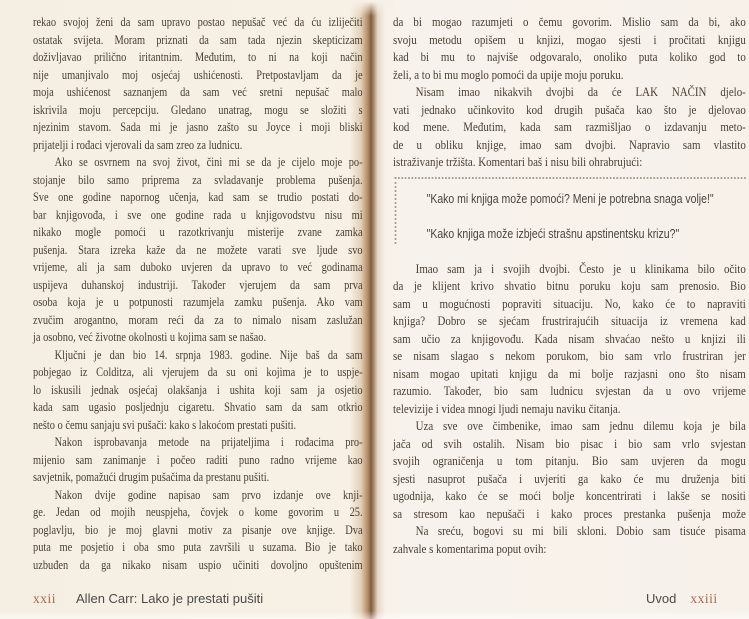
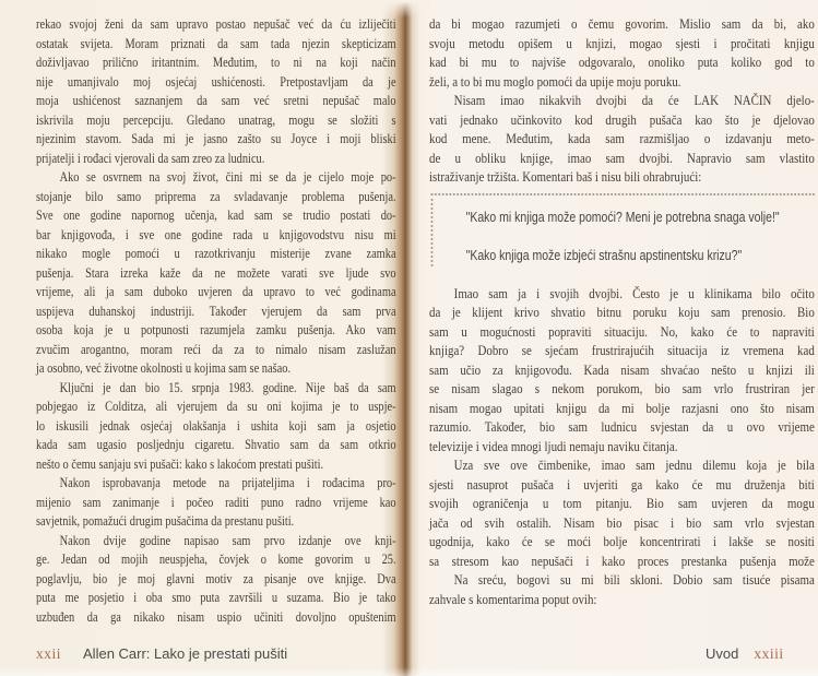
  rekao svojoj ženi da sam upravo postao nepušač već da ću izliječiti
  ostatak svijeta. Moram priznati da sam tada njezin skepticizam
  doživljavao prilično iritantnim. Međutim, to ni na koji način
  nije umanjivalo moj osjećaj ushićenosti. Pretpostavljam da je
  moja ushićenost saznanjem da sam već sretni nepušač malo
  iskrivila moju percepciju. Gledano unatrag, mogu se složiti s
  njezinim stavom. Sada mi je jasno zašto su Joyce i moji bliski
  prijatelji i rođaci vjerovali da sam zreo za ludnicu.
  Ako se osvrnem na svoj život, čini mi se da je cijelo moje po-
  stojanje bilo samo priprema za svladavanje problema pušenja.
  Sve one godine napornog učenja, kad sam se trudio postati do-
  bar knjigovođa, i sve one godine rada u knjigovodstvu nisu mi
  nikako mogle pomoći u razotkrivanju misterije zvane zamka
  pušenja. Stara izreka kaže da ne možete varati sve ljude svo
  vrijeme, ali ja sam duboko uvjeren da upravo to već godinama
  uspijeva duhanskoj industriji. Također vjerujem da sam prva
  osoba koja je u potpunosti razumjela zamku pušenja. Ako vam
  zvučim arogantno, moram reći da za to nimalo nisam zaslužan
  ja osobno, već životne okolnosti u kojima sam se našao.
- Ključni je dan bio 14. srpnja 1983. godine. Nije baš da sam
+ Ključni je dan bio 15. srpnja 1983. godine. Nije baš da sam
  pobjegao iz Colditza, ali vjerujem da su oni kojima je to uspje-
  lo iskusili jednak osjećaj olakšanja i ushita koji sam ja osjetio
  kada sam ugasio posljednju cigaretu. Shvatio sam da sam otkrio
  nešto o čemu sanjaju svi pušači: kako s lakoćom prestati pušiti.
  Nakon isprobavanja metode na prijateljima i rođacima pro-
  mijenio sam zanimanje i počeo raditi puno radno vrijeme kao
  savjetnik, pomažući drugim pušačima da prestanu pušiti.
  Nakon dvije godine napisao sam prvo izdanje ove knji-
  ge. Jedan od mojih neuspjeha, čovjek o kome govorim u 25.
  poglavlju, bio je moj glavni motiv za pisanje ove knjige. Dva
  puta me posjetio i oba smo puta završili u suzama. Bio je tako
  uzbuđen da ga nikako nisam uspio učiniti dovoljno opuštenim
  da bi mogao razumjeti o čemu govorim. Mislio sam da bi, ako
  svoju metodu opišem u knjizi, mogao sjesti i pročitati knjigu
  kad bi mu to najviše odgovaralo, onoliko puta koliko god to
  želi, a to bi mu moglo pomoći da upije moju poruku.
  Nisam imao nikakvih dvojbi da će LAK NAČIN djelo-
  vati jednako učinkovito kod drugih pušača kao što je djelovao
  kod mene. Međutim, kada sam razmišljao o izdavanju meto-
  de u obliku knjige, imao sam dvojbi. Napravio sam vlastito
  istraživanje tržišta. Komentari baš i nisu bili ohrabrujući:
  "Kako mi knjiga može pomoći? Meni je potrebna snaga volje!"
  "Kako knjiga može izbjeći strašnu apstinentsku krizu?"
  Imao sam ja i svojih dvojbi. Često je u klinikama bilo očito
  da je klijent krivo shvatio bitnu poruku koju sam prenosio. Bio
  sam u mogućnosti popraviti situaciju. No, kako će to napraviti
  knjiga? Dobro se sjećam frustrirajućih situacija iz vremena kad
  sam učio za knjigovođu. Kada nisam shvaćao nešto u knjizi ili
  se nisam slagao s nekom porukom, bio sam vrlo frustriran jer
  nisam mogao upitati knjigu da mi bolje razjasni ono što nisam
  razumio. Također, bio sam ludnicu svjestan da u ovo vrijeme
  televizije i videa mnogi ljudi nemaju naviku čitanja.
  Uza sve ove čimbenike, imao sam jednu dilemu koja je bila
- jača od svih ostalih. Nisam bio pisac i bio sam vrlo svjestan
+ sjesti nasuprot pušača i uvjeriti ga kako će mu druženja biti
  svojih ograničenja u tom pitanju. Bio sam uvjeren da mogu
- sjesti nasuprot pušača i uvjeriti ga kako će mu druženja biti
+ jača od svih ostalih. Nisam bio pisac i bio sam vrlo svjestan
  ugodnija, kako će se moći bolje koncentrirati i lakše se nositi
  sa stresom kao nepušači i kako proces prestanka pušenja može
  Na sreću, bogovi su mi bili skloni. Dobio sam tisuće pisama
  zahvale s komentarima poput ovih:
  xxii
  Allen Carr: Lako je prestati pušiti
  Uvod
  xxiii
